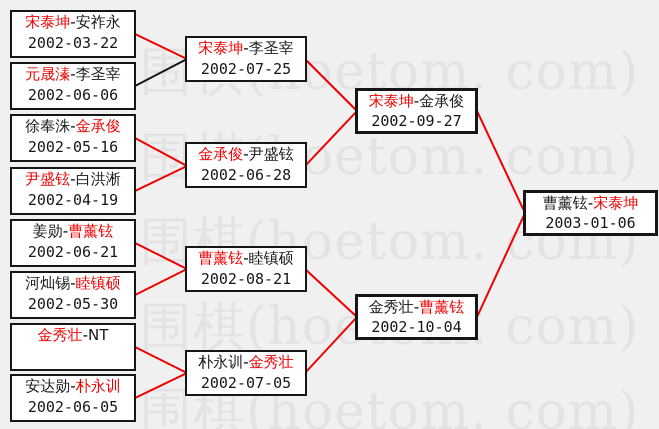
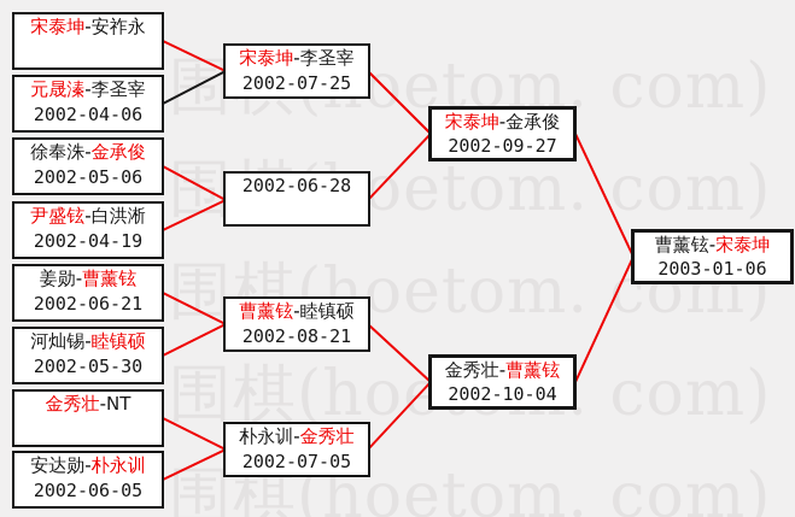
  围etom. com)
  围oetom. com)
  围棋(hoetom. com)
  围棋(hoe. com)
  围棋(hoetom. com)
  宋泰坤-安祚永
- 2002-03-22
  元晟溱-李圣宰
- 2002-06-06
+ 2002-04-06
  徐奉洙-金承俊
- 2002-05-16
+ 2002-05-06
  尹盛铉-白洪淅
  2002-04-19
  姜勋-曹薰铉
  2002-06-21
  河灿锡-睦镇硕
  2002-05-30
  金秀壮-NT
  安达勋-朴永训
  2002-06-05
  宋泰坤-李圣宰
  2002-07-25
- 金承俊-尹盛铉
  2002-06-28
  曹薰铉-睦镇硕
  2002-08-21
  朴永训-金秀壮
  2002-07-05
  宋泰坤-金承俊
  2002-09-27
  金秀壮-曹薰铉
  2002-10-04
  曹薰铉-宋泰坤
  2003-01-06
